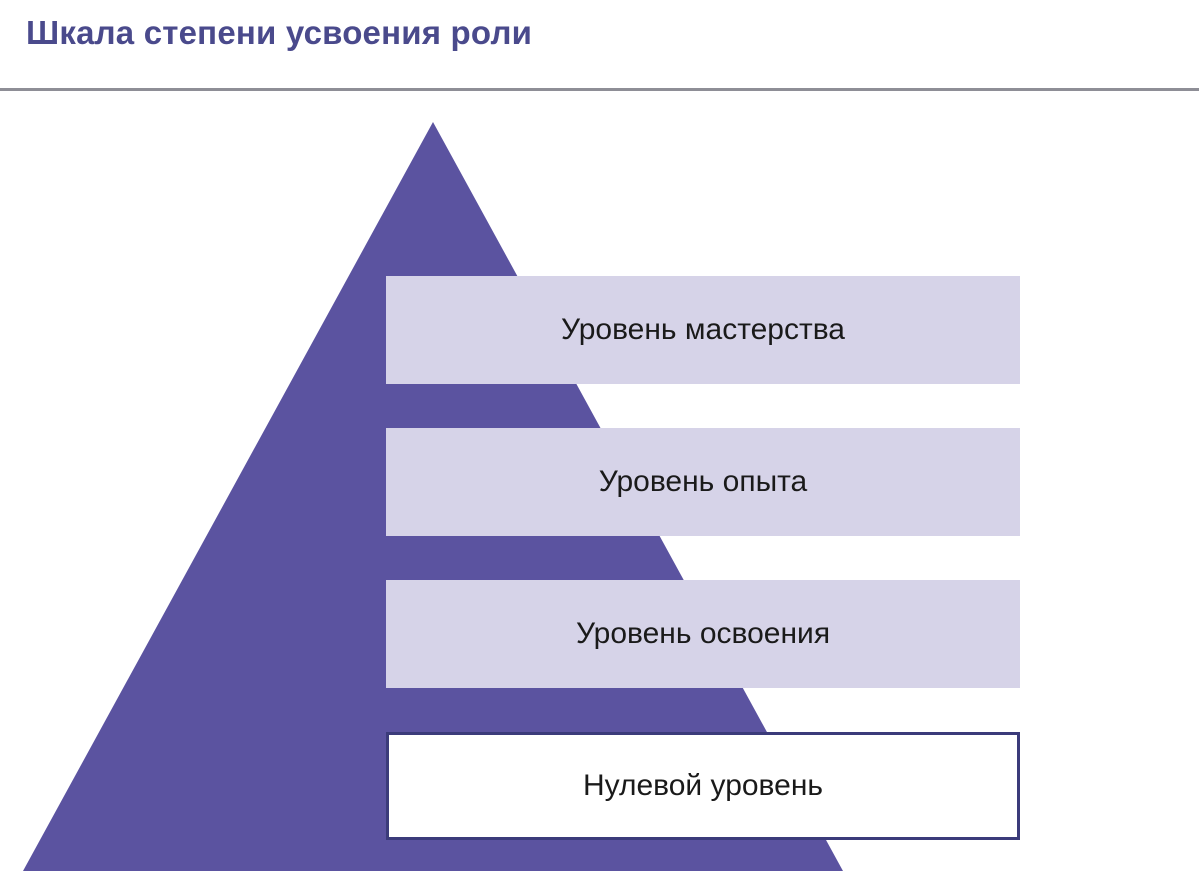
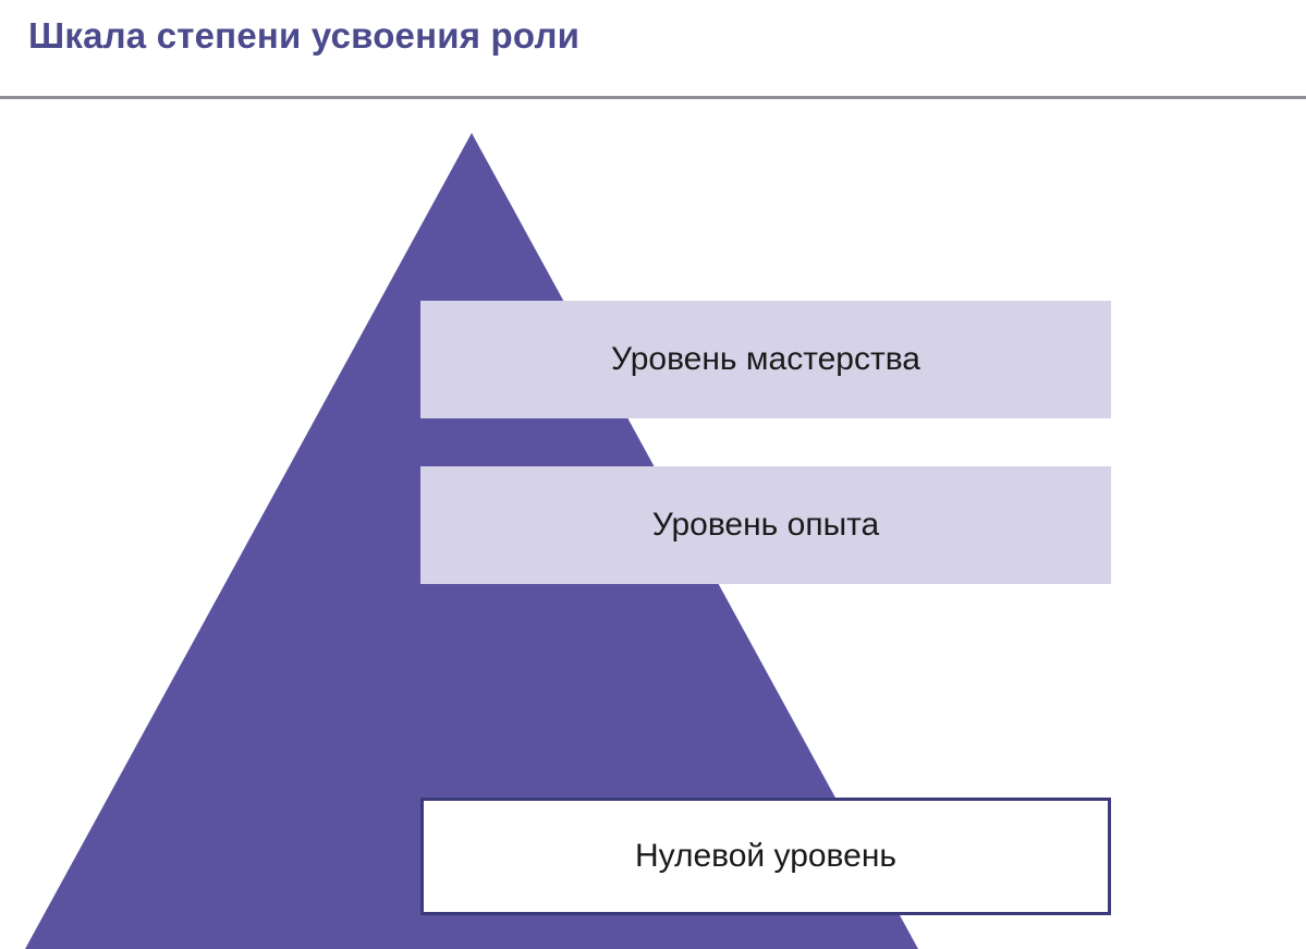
  Шкала степени усвоения роли
  Уровень мастерства
  Уровень опыта
- Уровень освоения
  Нулевой уровень
